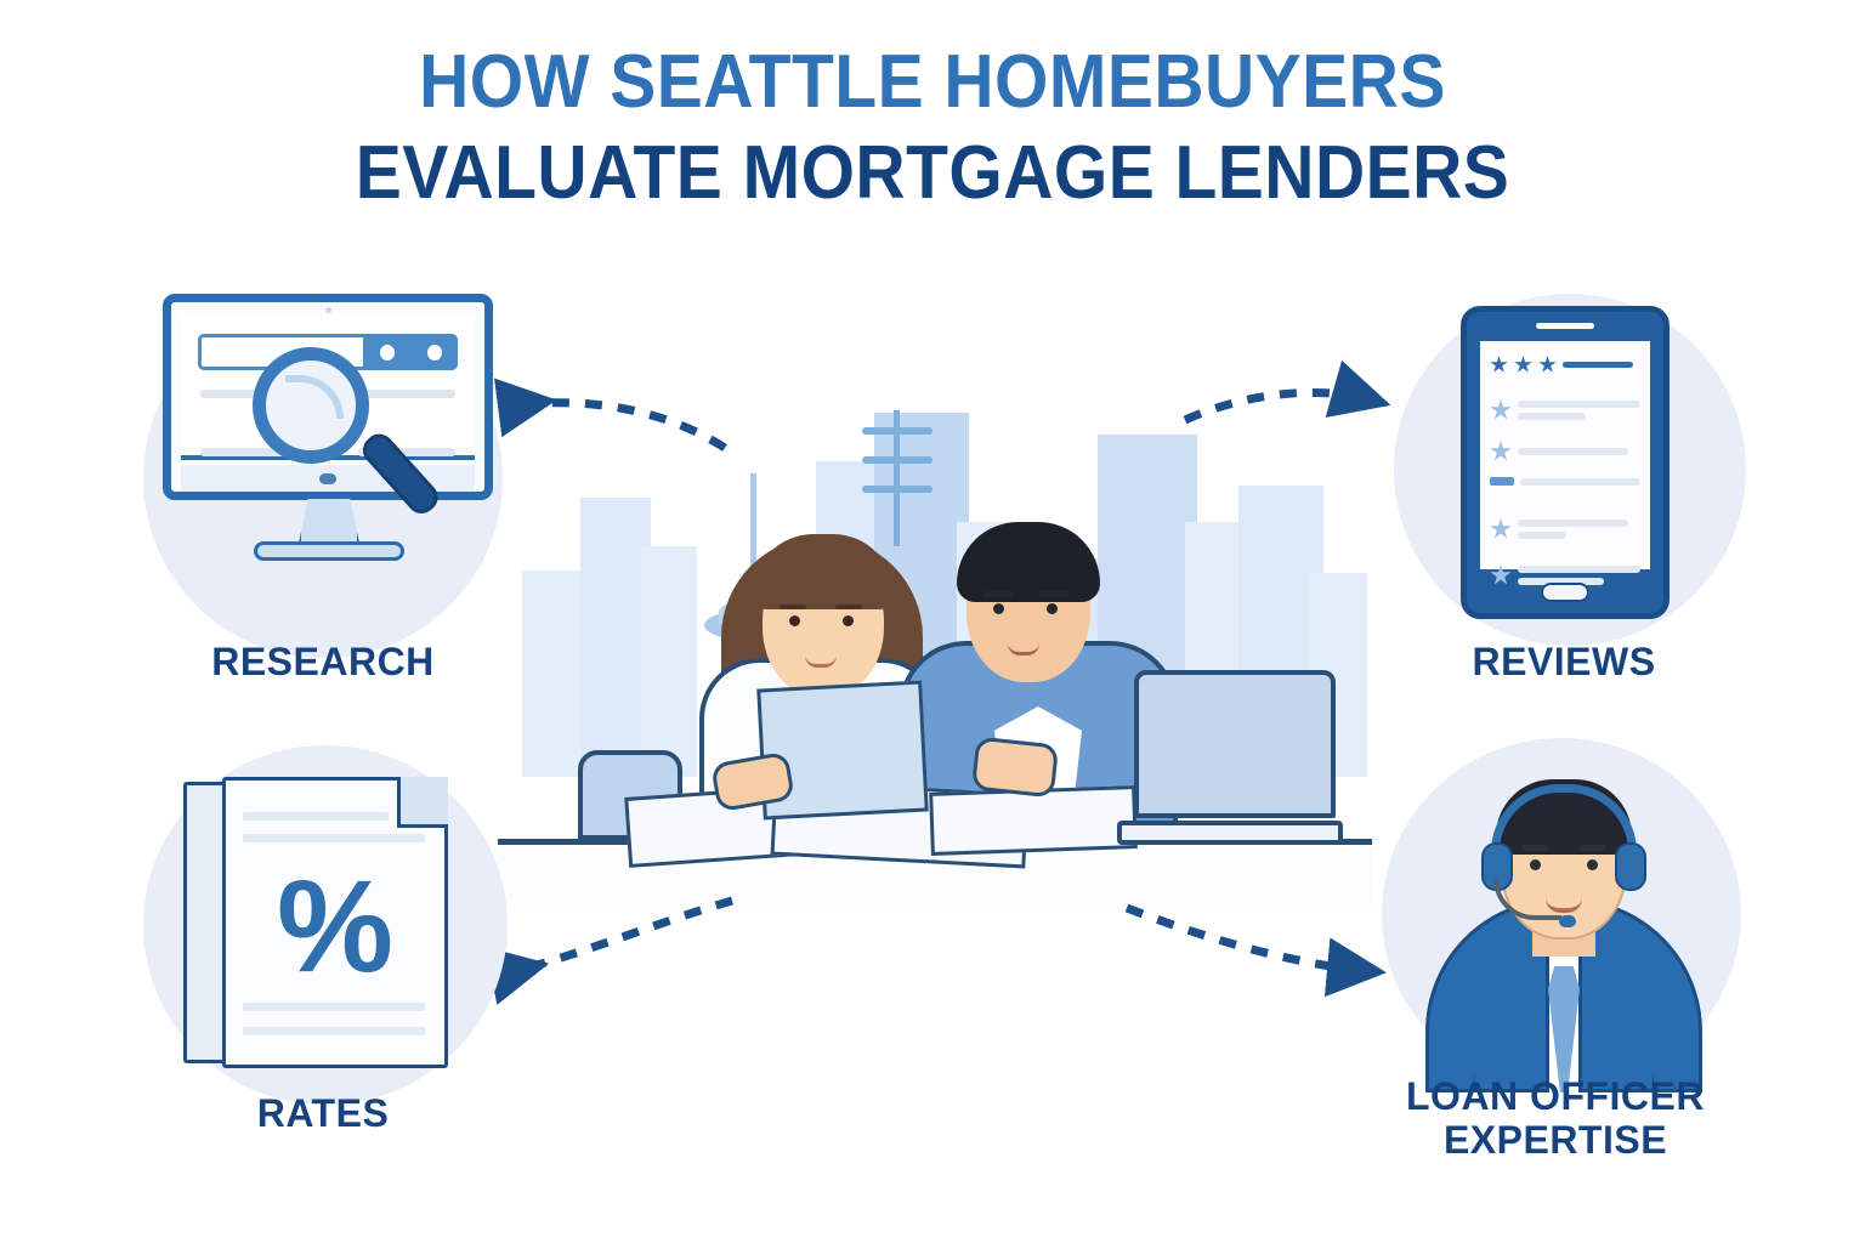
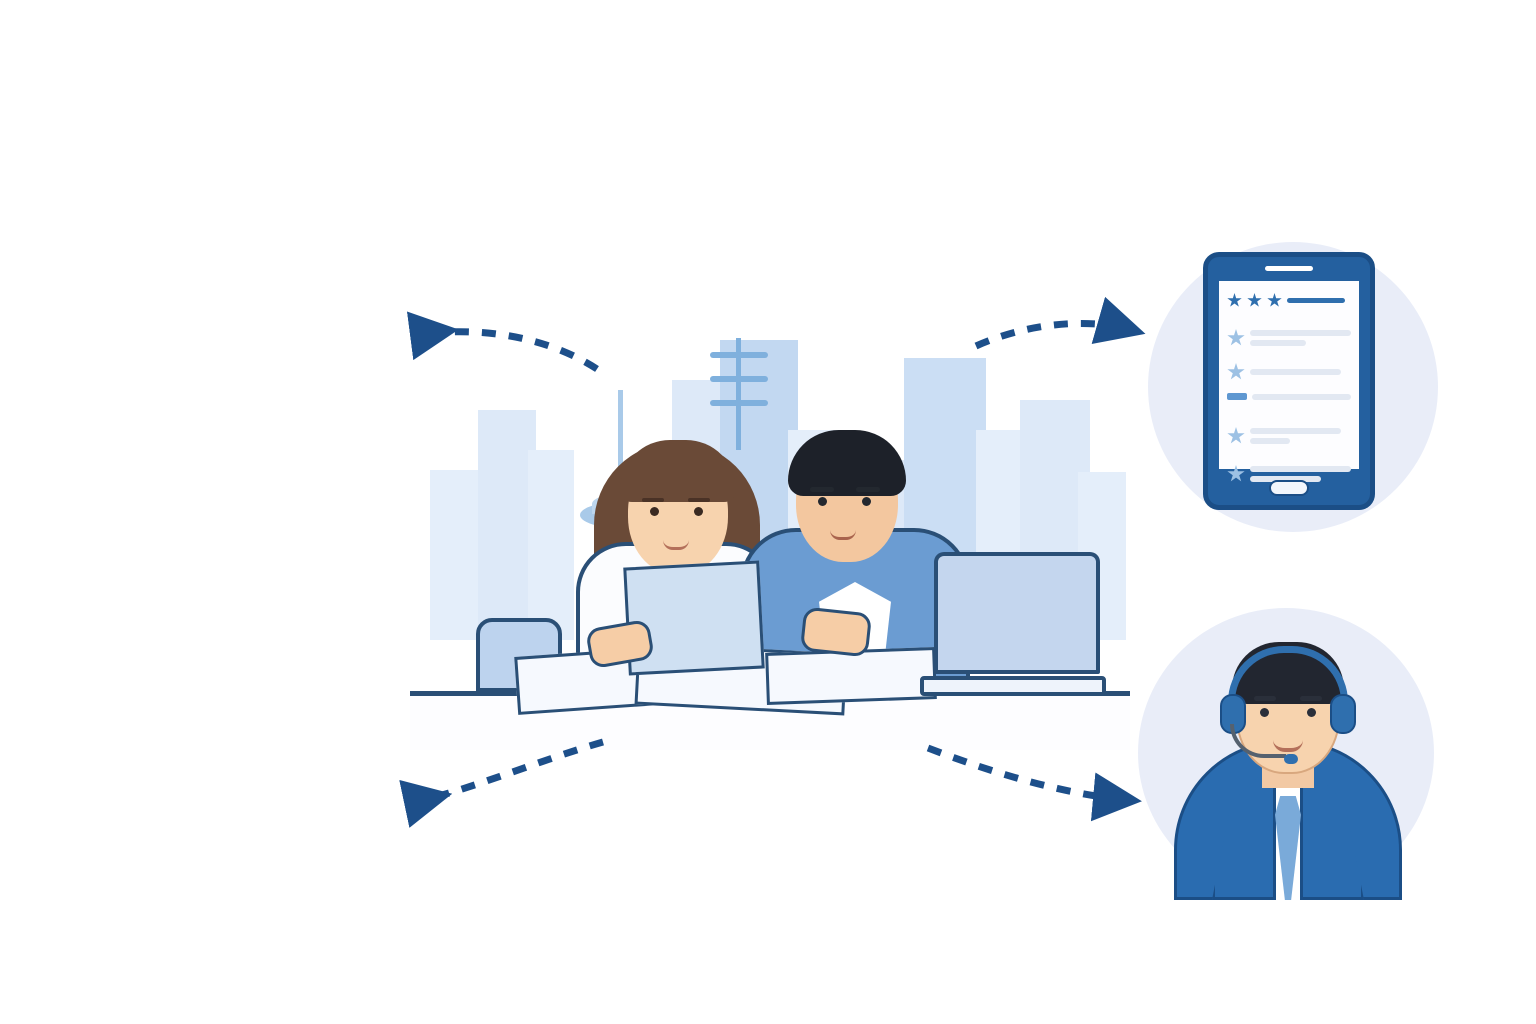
- HOW SEATTLE HOMEBUYERS
- EVALUATE MORTGAGE LENDERS
- RESEARCH
- REVIEWS
- %
- RATES
- LOAN OFFICER
- EXPERTISE
